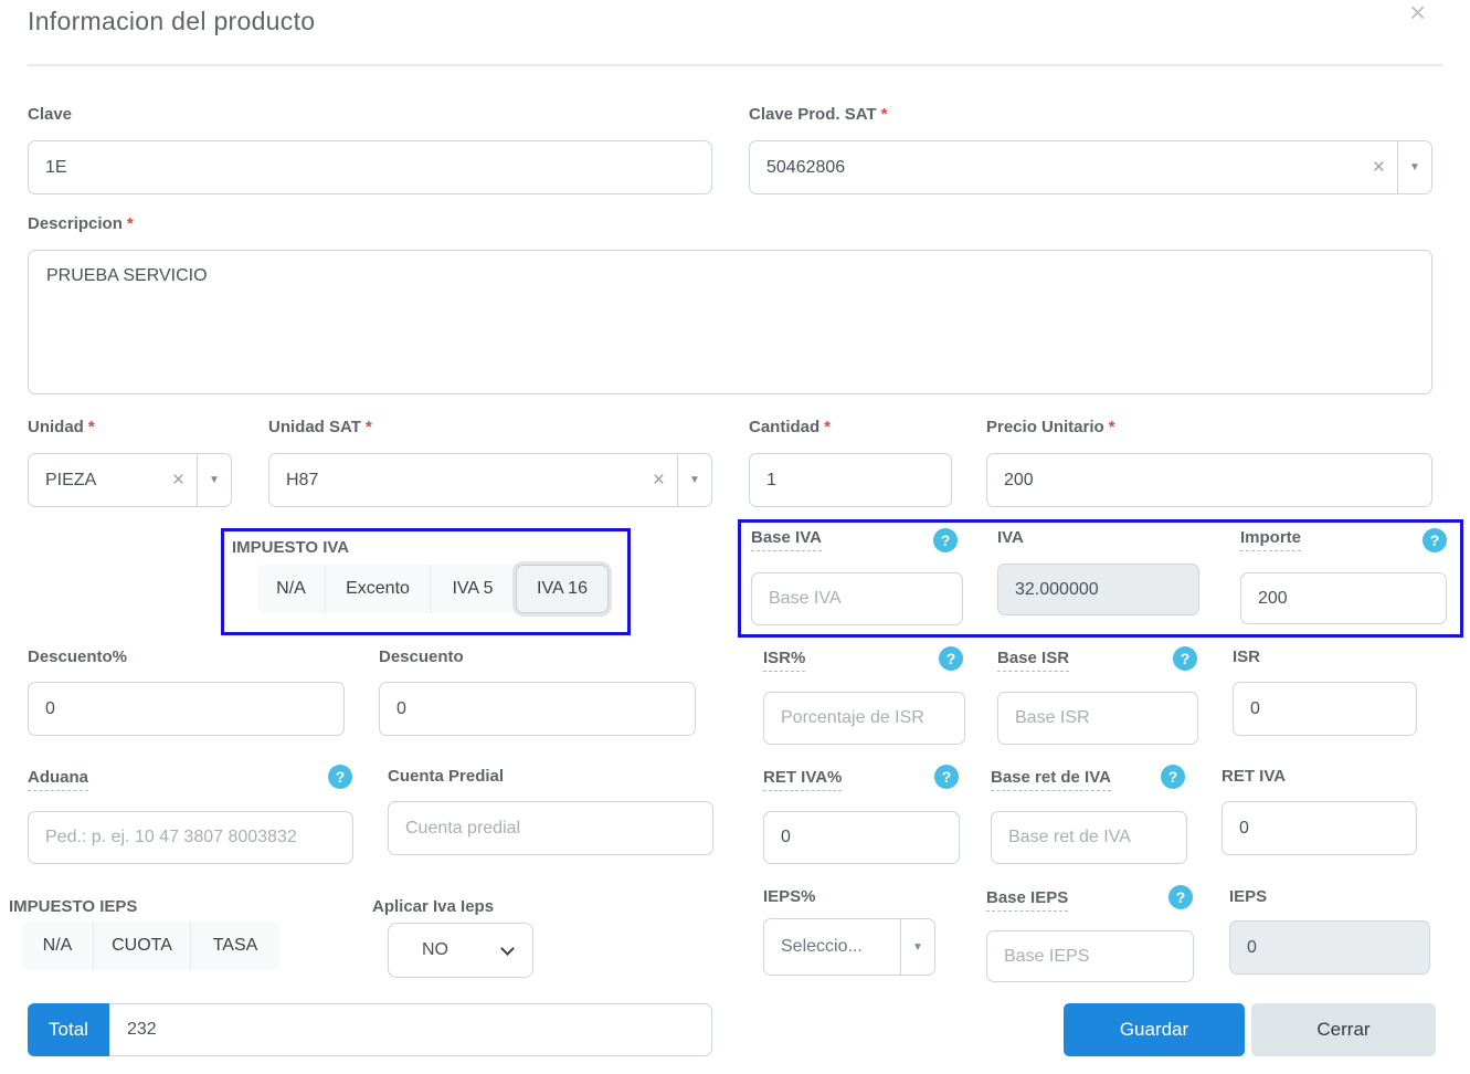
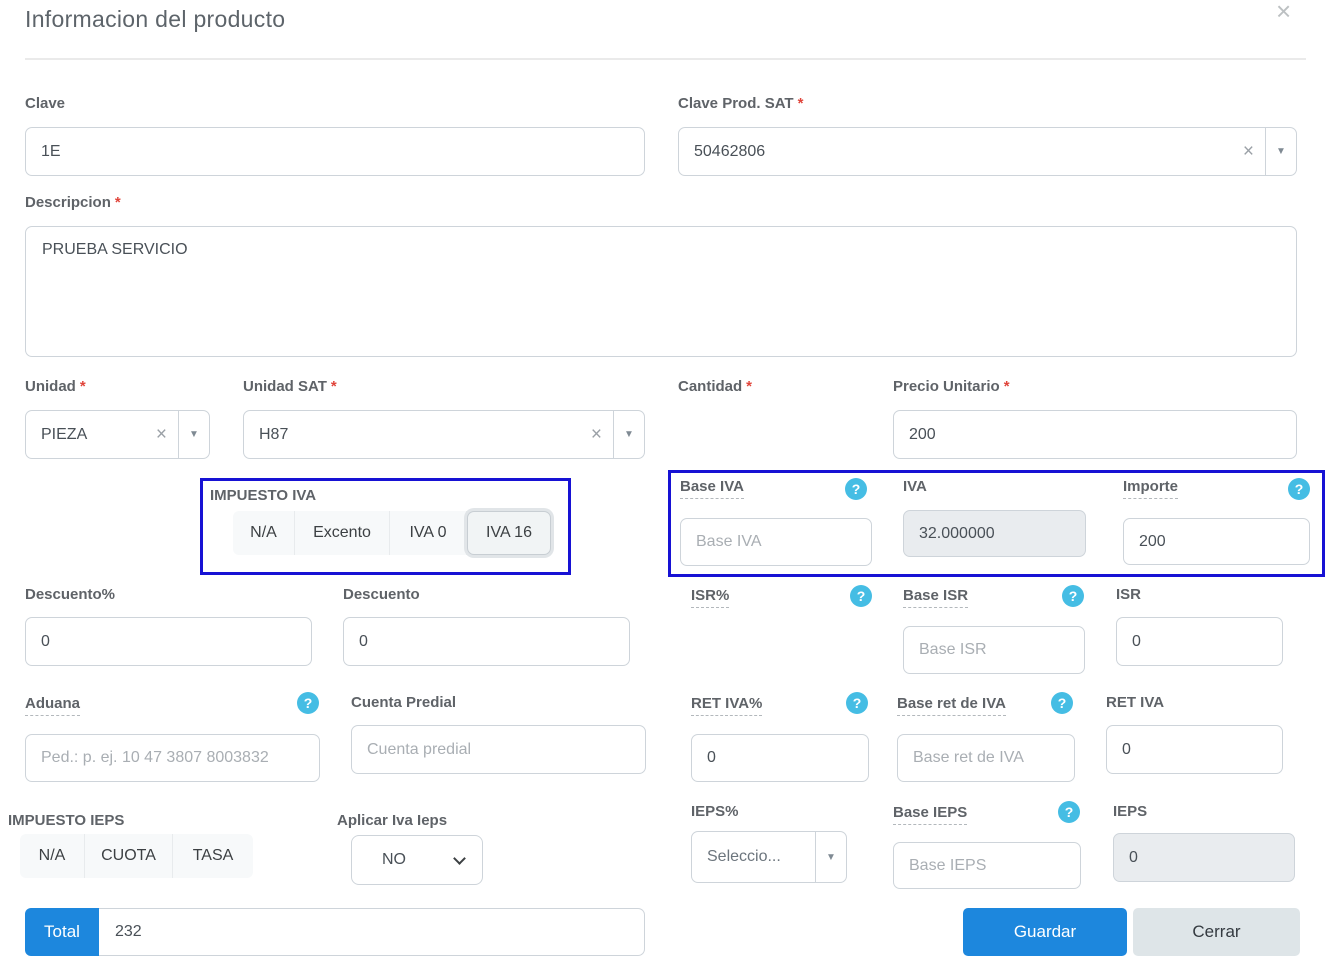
  Informacion del producto
  ×
  Clave
  1E
  Clave Prod. SAT *
  50462806
  ×
  ▼
  Descripcion *
  PRUEBA SERVICIO
  Unidad *
  PIEZA
  ×
  ▼
  Unidad SAT *
  H87
  ×
  ▼
  Cantidad *
- 1
  Precio Unitario *
  200
  IMPUESTO IVA
  N/A
  Excento
- IVA 5
+ IVA 0
  IVA 16
  Base IVA
  ?
  Base IVA
  IVA
  32.000000
  Importe
  ?
  200
  Descuento%
  0
  Descuento
  0
  ISR%
  ?
- Porcentaje de ISR
  Base ISR
  ?
  Base ISR
  ISR
  0
  Aduana
  ?
  Ped.: p. ej. 10 47 3807 8003832
  Cuenta Predial
  Cuenta predial
  RET IVA%
  ?
  0
  Base ret de IVA
  ?
  Base ret de IVA
  RET IVA
  0
  IMPUESTO IEPS
  N/A
  CUOTA
  TASA
  Aplicar Iva Ieps
  NO
  IEPS%
  Seleccio...
  ▼
  Base IEPS
  ?
  Base IEPS
  IEPS
  0
  Total
  232
  Guardar
  Cerrar
